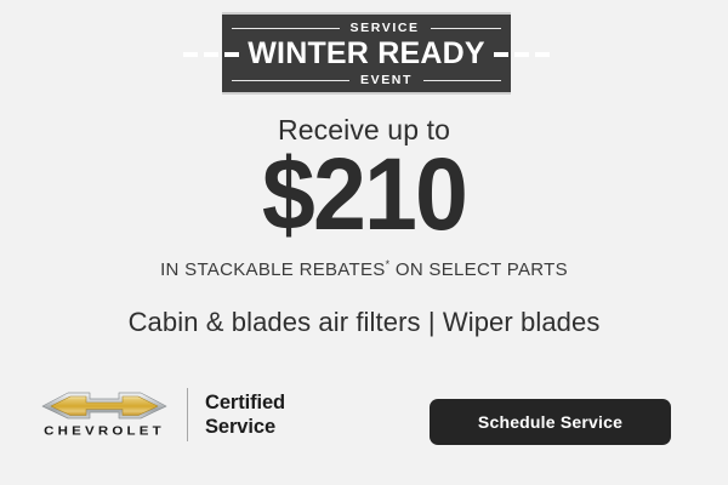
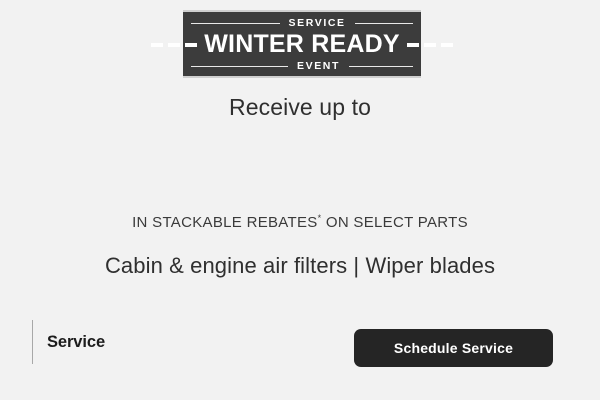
  SERVICE
  WINTER READY
  EVENT
  Receive up to
- $210
  IN STACKABLE REBATES* ON SELECT PARTS
- Cabin & blades air filters | Wiper blades
+ Cabin & engine air filters | Wiper blades
- CHEVROLET
- Certified
  Service
  Schedule Service
